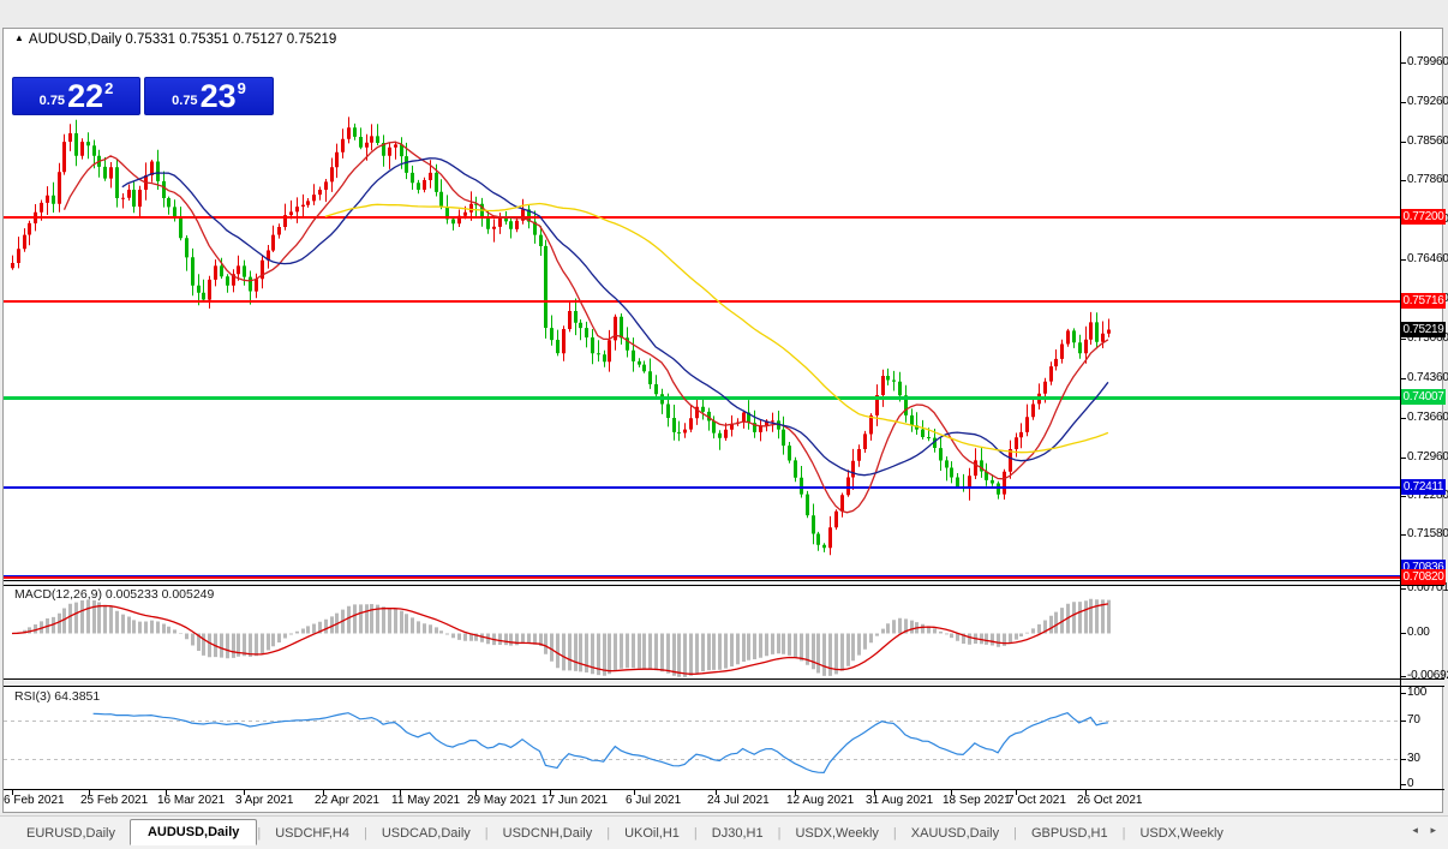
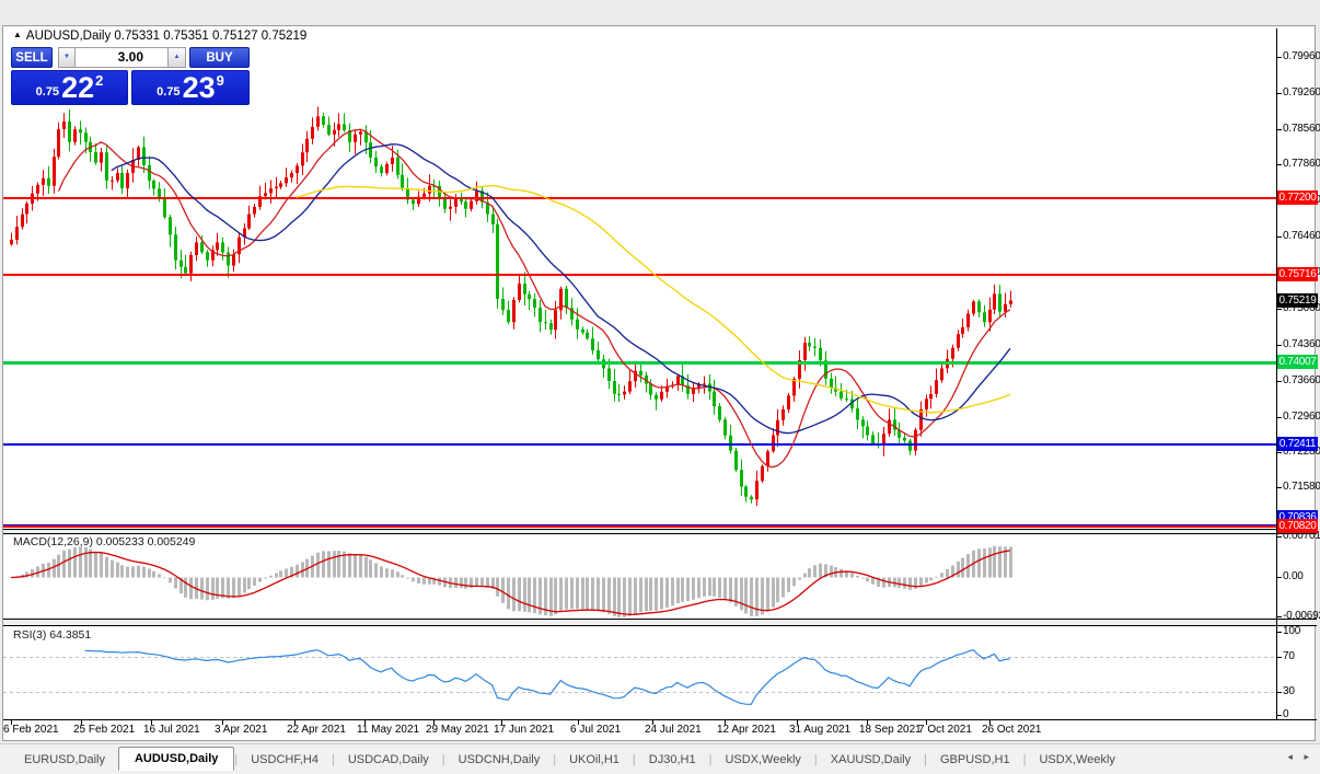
  ▲ AUDUSD,Daily 0.75331 0.75351 0.75127 0.75219
+ SELL
+ 3.00
+ BUY
  0.75
  22
  2
  0.75
  23
  9
  MACD(12,26,9) 0.005233 0.005249
  RSI(3) 64.3851
  0.79960
  0.79260
  0.78560
  0.77860
  0.76460
  0.75060
  0.74360
  0.73660
  0.72960
  0.72280
  0.71580
  0.00701
  0.00
  -0.0069
  100
  70
  30
  0
  0.77200
  0.75716
  0.75219
  0.74007
  0.72411
  0.70836
  0.70820
  6 Feb 2021
  25 Feb 2021
- 16 Mar 2021
+ 16 Jul 2021
  3 Apr 2021
  22 Apr 2021
  11 May 2021
  29 May 2021
  17 Jun 2021
  6 Jul 2021
  24 Jul 2021
- 12 Aug 2021
+ 12 Apr 2021
  31 Aug 2021
  18 Sep 2021
  7 Oct 2021
  26 Oct 2021
  EURUSD,Daily
  AUDUSD,Daily
  |
  USDCHF,H4
  |
  USDCAD,Daily
  |
  USDCNH,Daily
  |
  UKOil,H1
  |
  DJ30,H1
  |
  USDX,Weekly
  |
  XAUUSD,Daily
  |
  GBPUSD,H1
  |
  USDX,Weekly
  ◂ ▸
